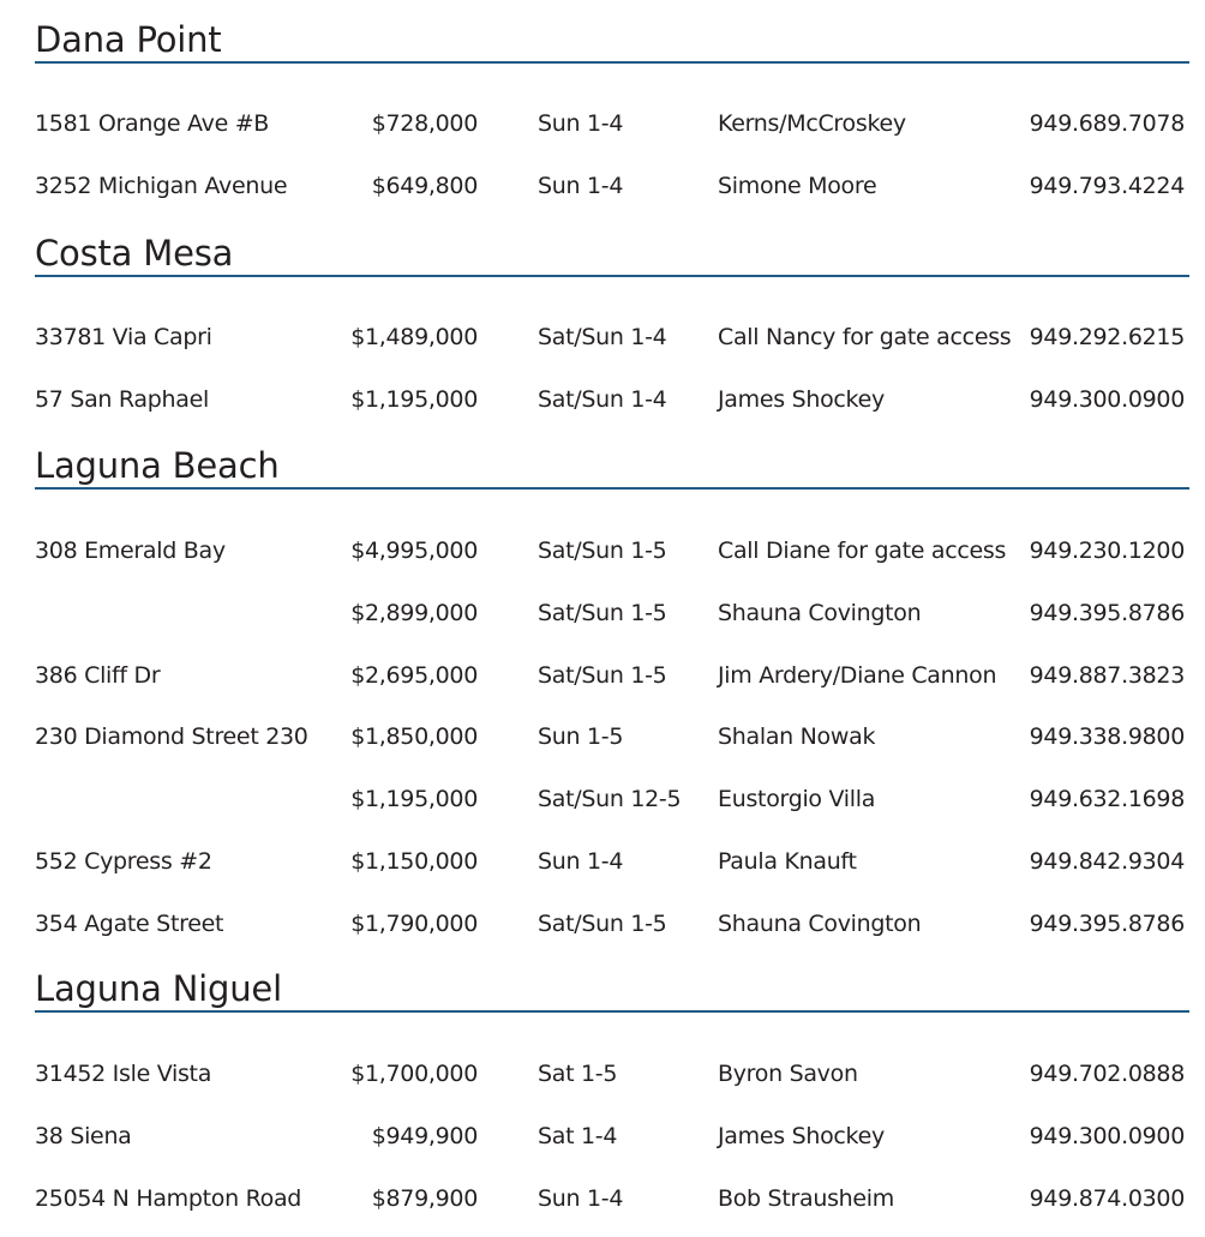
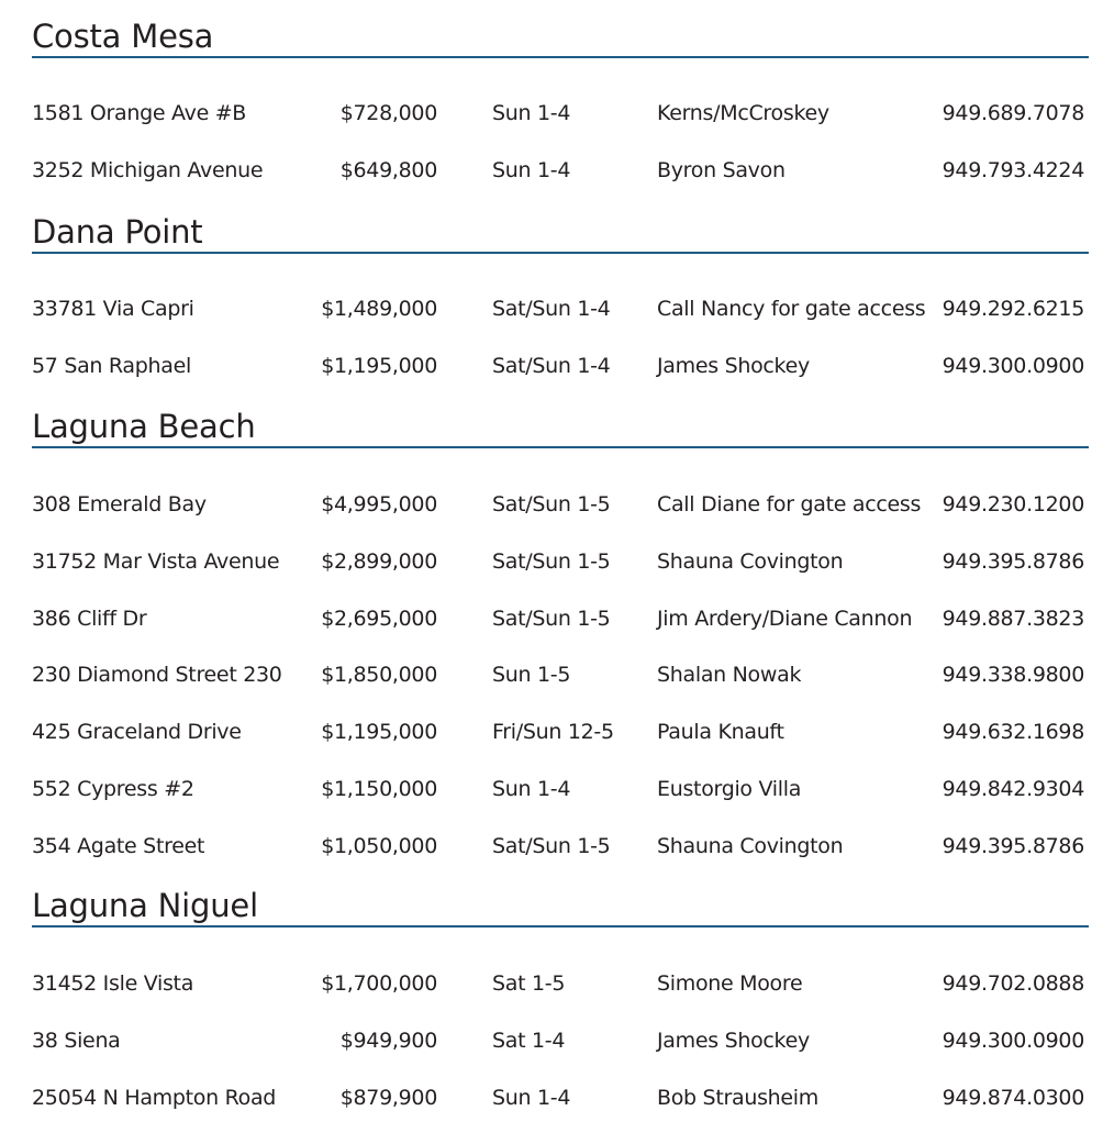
- Dana Point
+ Costa Mesa
  1581 Orange Ave #B
  $728,000
  Sun 1-4
  Kerns/McCroskey
  949.689.7078
  3252 Michigan Avenue
  $649,800
  Sun 1-4
- Simone Moore
+ Byron Savon
  949.793.4224
- Costa Mesa
+ Dana Point
  33781 Via Capri
  $1,489,000
  Sat/Sun 1-4
  Call Nancy for gate access
  949.292.6215
  57 San Raphael
  $1,195,000
  Sat/Sun 1-4
  James Shockey
  949.300.0900
  Laguna Beach
  308 Emerald Bay
  $4,995,000
  Sat/Sun 1-5
  Call Diane for gate access
  949.230.1200
+ 31752 Mar Vista Avenue
  $2,899,000
  Sat/Sun 1-5
  Shauna Covington
  949.395.8786
  386 Cliff Dr
  $2,695,000
  Sat/Sun 1-5
  Jim Ardery/Diane Cannon
  949.887.3823
  230 Diamond Street 230
  $1,850,000
  Sun 1-5
  Shalan Nowak
  949.338.9800
+ 425 Graceland Drive
  $1,195,000
- Sat/Sun 12-5
+ Fri/Sun 12-5
- Eustorgio Villa
+ Paula Knauft
  949.632.1698
  552 Cypress #2
  $1,150,000
  Sun 1-4
- Paula Knauft
+ Eustorgio Villa
  949.842.9304
  354 Agate Street
- $1,790,000
+ $1,050,000
  Sat/Sun 1-5
  Shauna Covington
  949.395.8786
  Laguna Niguel
  31452 Isle Vista
  $1,700,000
  Sat 1-5
- Byron Savon
+ Simone Moore
  949.702.0888
  38 Siena
  $949,900
  Sat 1-4
  James Shockey
  949.300.0900
  25054 N Hampton Road
  $879,900
  Sun 1-4
  Bob Strausheim
  949.874.0300
